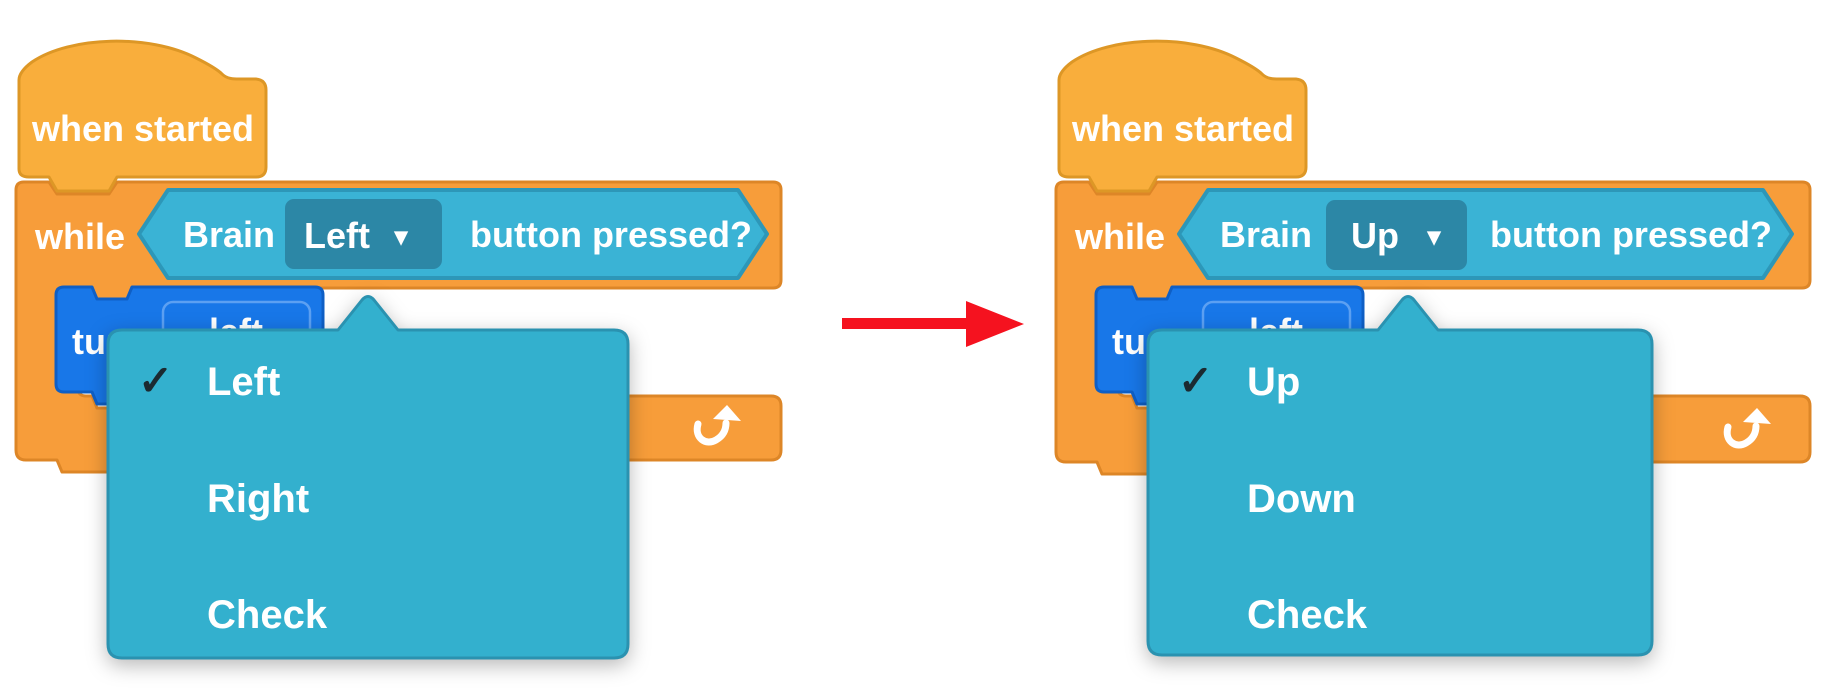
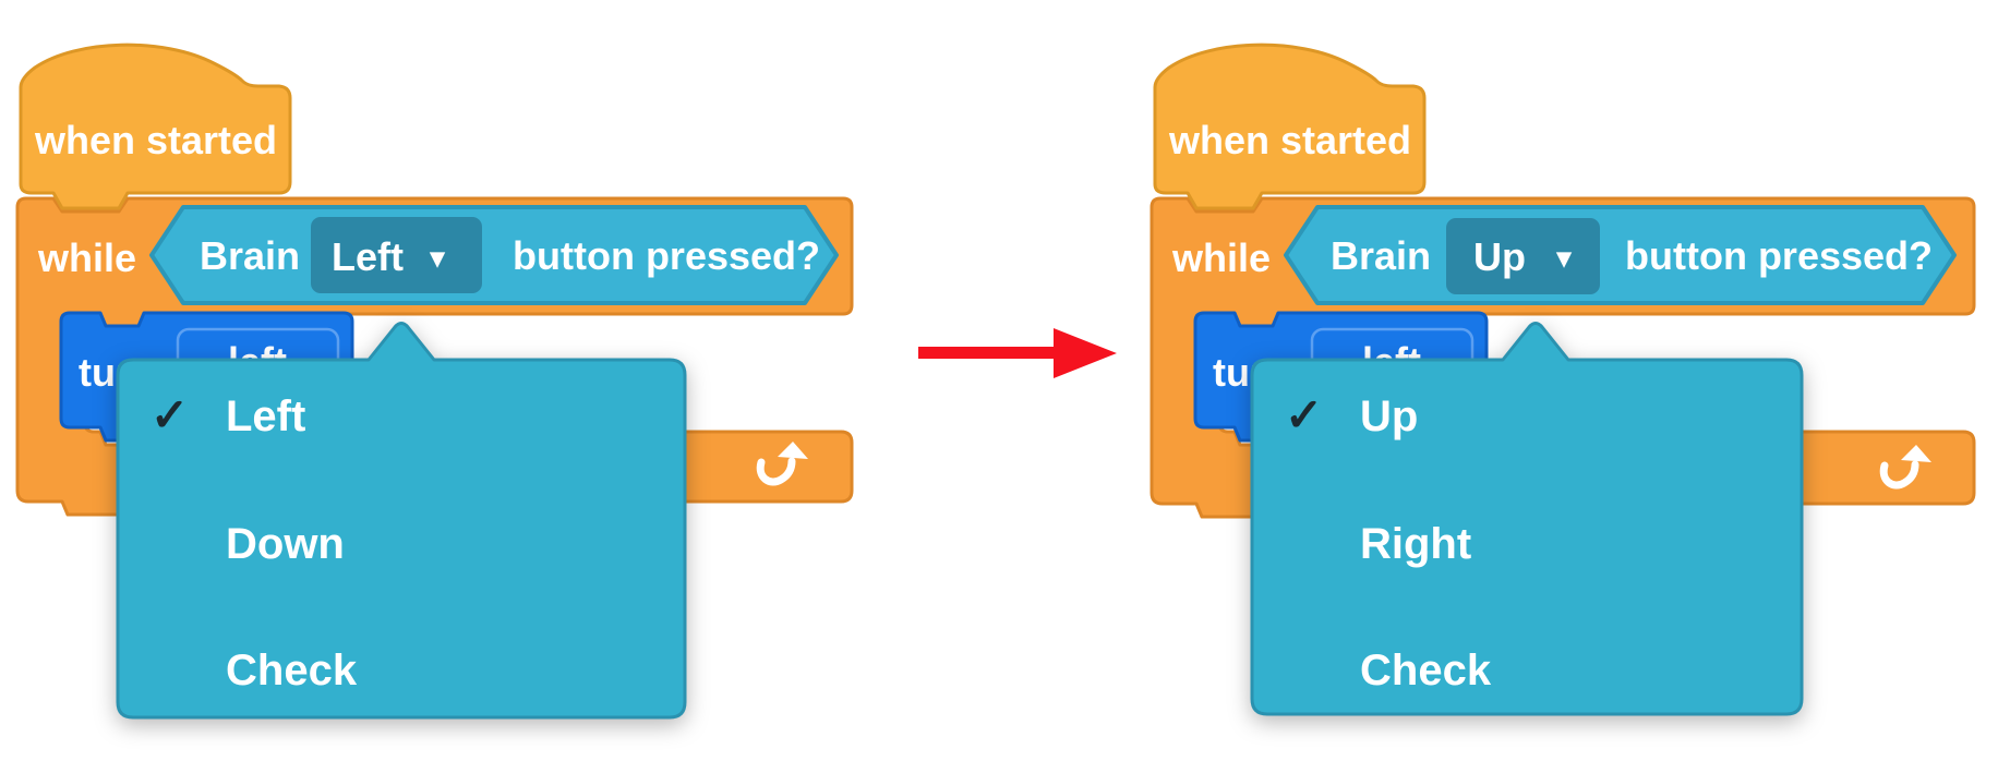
  while
  when started
  Brain
  Left
  ▾
  button pressed?
  ✓
  Left
- Right
+ Down
  Check
  while
  when started
  Brain
  Up
  ▾
  button pressed?
  ✓
  Up
- Down
+ Right
  Check
